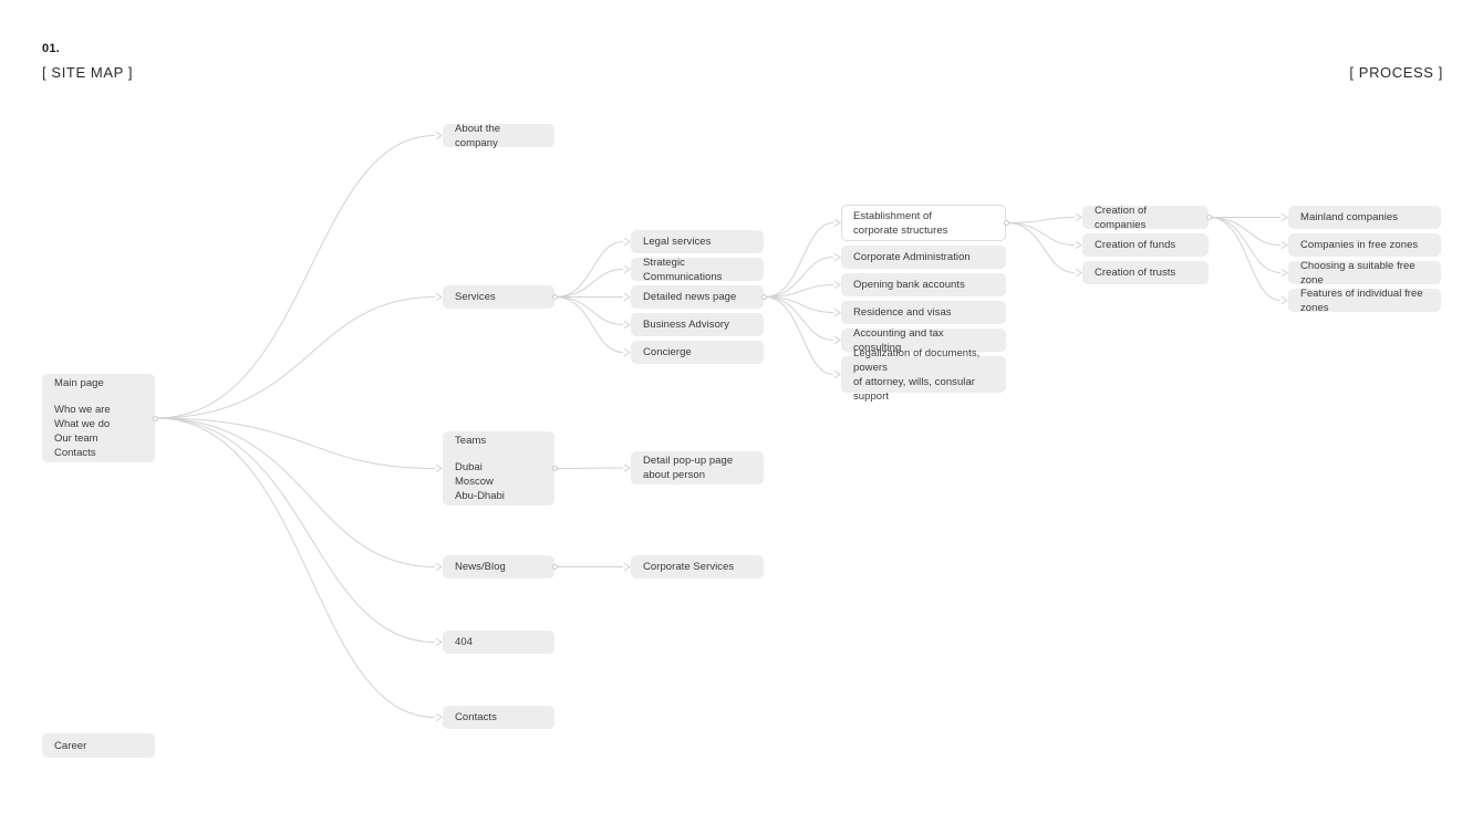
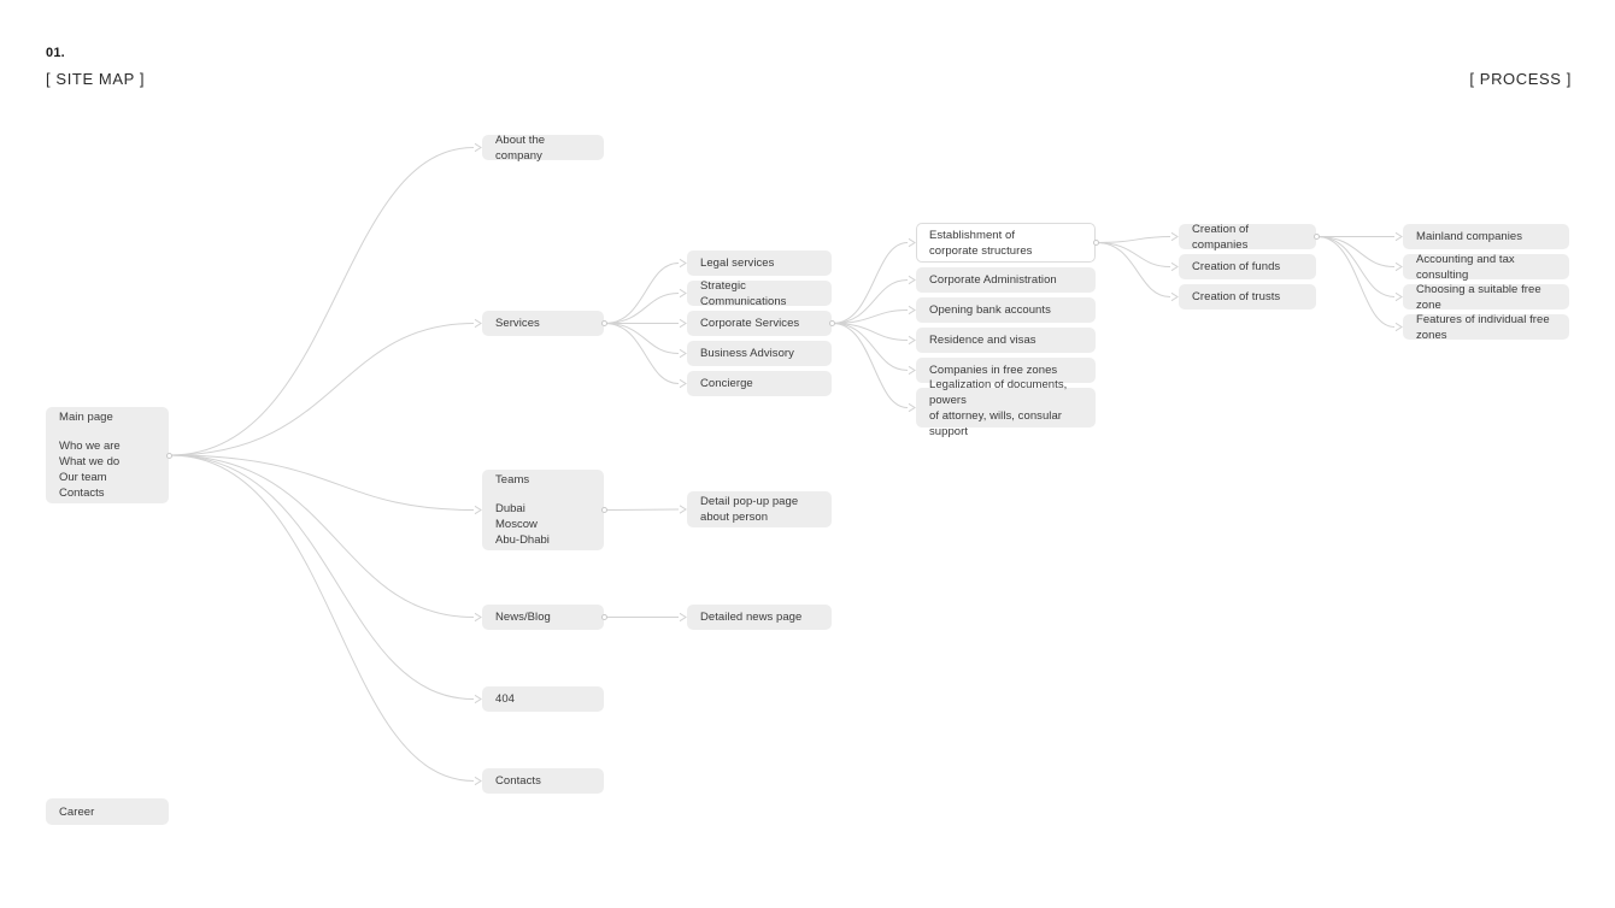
  01.
  [ SITE MAP ]
  [ PROCESS ]
  Main page
  Who we are
  What we do
  Our team
  Contacts
  Career
  About the company
  Services
  Teams
  Dubai
  Moscow
  Abu-Dhabi
  News/Blog
  404
  Contacts
  Legal services
  Strategic Communications
- Detailed news page
+ Corporate Services
  Business Advisory
  Concierge
  Detail pop-up page
  about person
- Corporate Services
+ Detailed news page
  Establishment of
  corporate structures
  Corporate Administration
  Opening bank accounts
  Residence and visas
- Accounting and tax consulting
+ Companies in free zones
  Legalization of documents, powers
  of attorney, wills, consular support
  Creation of companies
  Creation of funds
  Creation of trusts
  Mainland companies
- Companies in free zones
+ Accounting and tax consulting
  Choosing a suitable free zone
  Features of individual free zones
